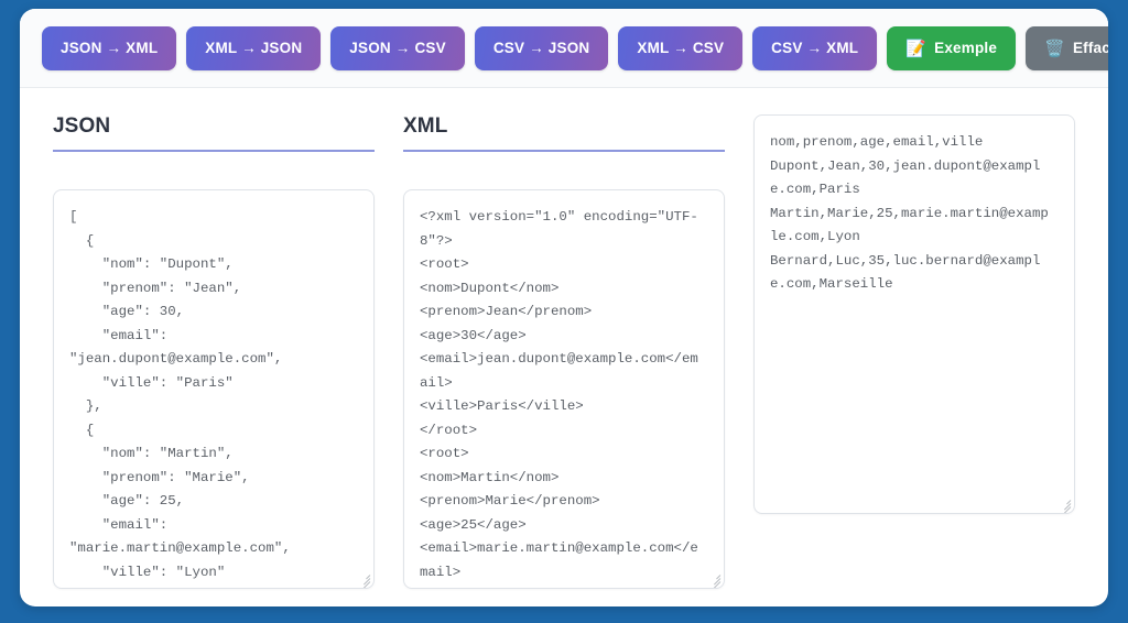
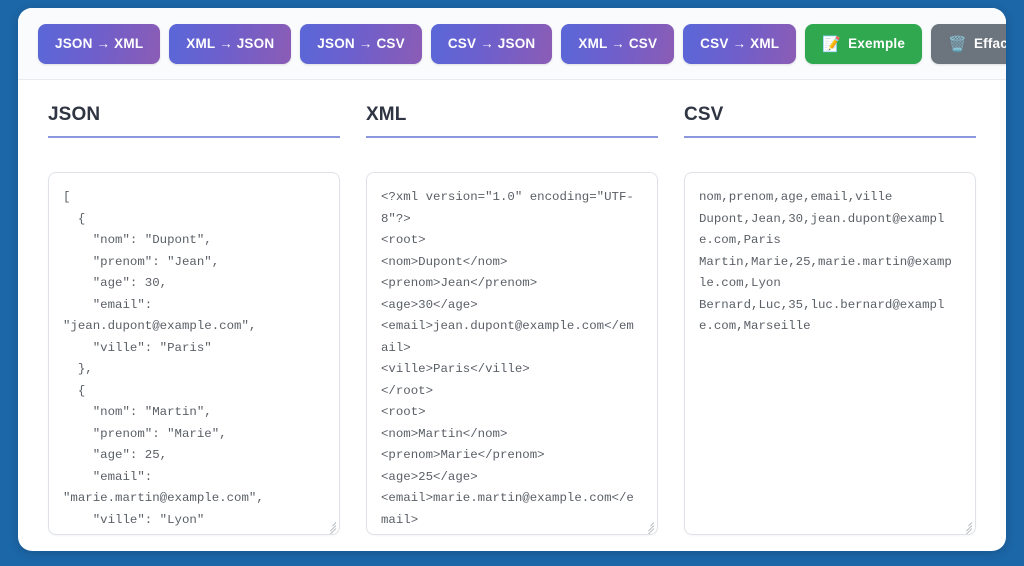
  JSON → XML
  XML → JSON
  JSON → CSV
  CSV → JSON
  XML → CSV
  CSV → XML
  📝
  Exemple
  🗑️
  Effac
  JSON
  [
  {
  "nom": "Dupont",
  "prenom": "Jean",
  "age": 30,
  "email": "jean.dupont@example.com",
  "ville": "Paris"
  },
  {
  "nom": "Martin",
  "prenom": "Marie",
  "age": 25,
  "email": "marie.martin@example.com",
  "ville": "Lyon"
  XML
  <?xml version="1.0" encoding="UTF-8"?>
  <root>
  <nom>Dupont</nom>
  <prenom>Jean</prenom>
  <age>30</age>
  <email>jean.dupont@example.com</email>
  <ville>Paris</ville>
  </root>
  <root>
  <nom>Martin</nom>
  <prenom>Marie</prenom>
  <age>25</age>
  <email>marie.martin@example.com</email>
+ CSV
  nom,prenom,age,email,ville
  Dupont,Jean,30,jean.dupont@example.com,Paris
  Martin,Marie,25,marie.martin@example.com,Lyon
  Bernard,Luc,35,luc.bernard@example.com,Marseille
